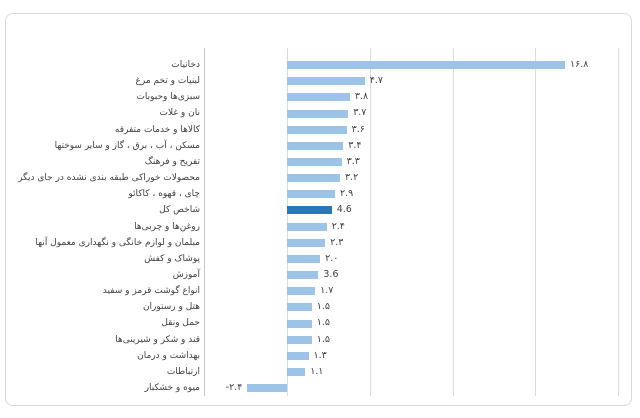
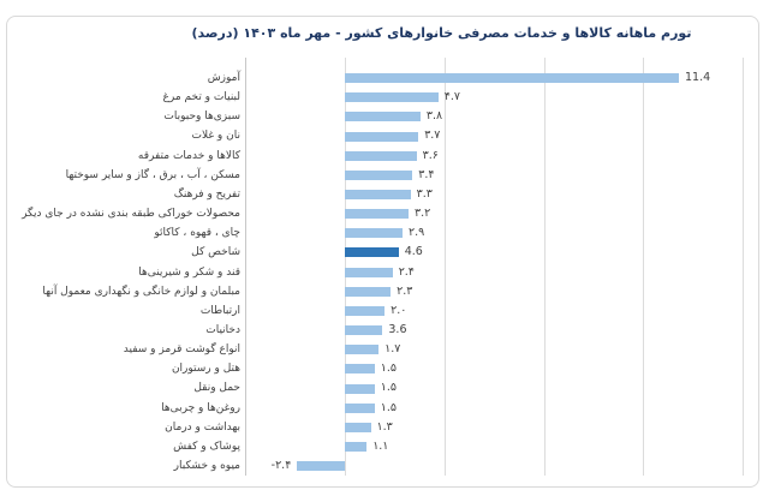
+ تورم ماهانه کالاها و خدمات مصرفی خانوارهای کشور - مهر ماه ۱۴۰۳ (درصد)
- دخانیات
+ آموزش
- ۱۶.۸
+ 11.4
  لبنیات و تخم مرغ
  ۴.۷
  سبزیها وحبوبات
  ۳.۸
  نان و غلات
  ۳.۷
  کالاها و خدمات متفرقه
  ۳.۶
  مسکن ، آب ، برق ، گاز و سایر سوختها
  ۳.۴
  تفریح و فرهنگ
  ۳.۳
  محصولات خوراکی طبقه بندی نشده در جای دیگر
  ۳.۲
  چای ، قهوه ، کاکائو
  ۲.۹
  شاخص کل
  4.6
- روغن‌ها و چربی‌ها
+ قند و شکر و شیرینی‌ها
  ۲.۴
  مبلمان و لوازم خانگی و نگهداری معمول آنها
  ۲.۳
- پوشاک و کفش
+ ارتباطات
  ۲.۰
- آموزش
+ دخانیات
  3.6
  انواع گوشت قرمز و سفید
  ۱.۷
  هتل و رستوران
  ۱.۵
  حمل ونقل
  ۱.۵
- قند و شکر و شیرینی‌ها
+ روغن‌ها و چربی‌ها
  ۱.۵
  بهداشت و درمان
  ۱.۳
- ارتباطات
+ پوشاک و کفش
  ۱.۱
  میوه و خشکبار
  -۲.۴
